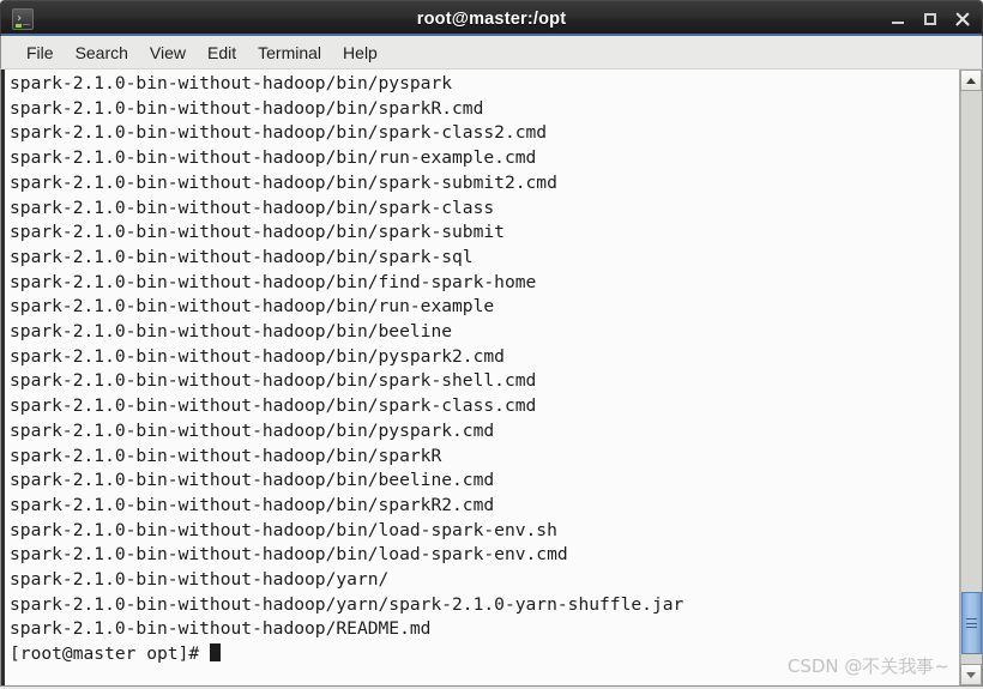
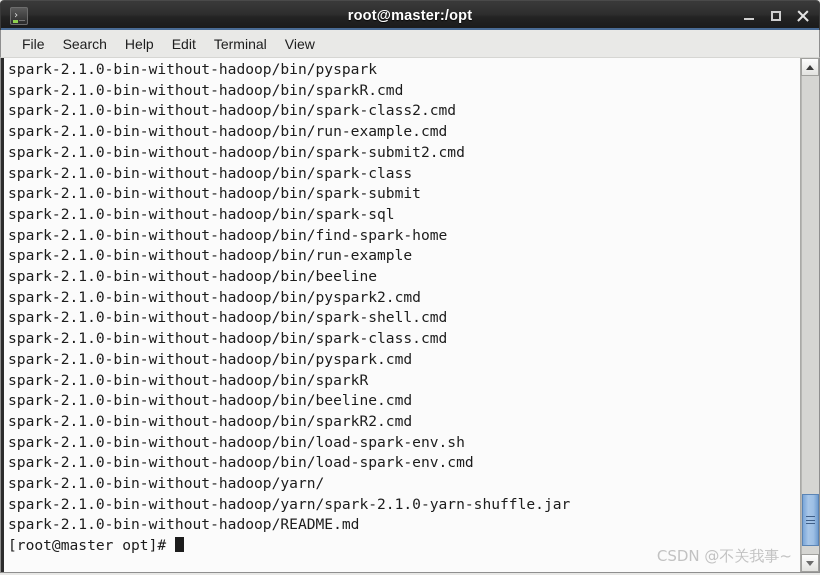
  ›_
  root@master:/opt
  File
  Search
- View
+ Help
  Edit
  Terminal
- Help
+ View
  spark-2.1.0-bin-without-hadoop/bin/pyspark
  spark-2.1.0-bin-without-hadoop/bin/sparkR.cmd
  spark-2.1.0-bin-without-hadoop/bin/spark-class2.cmd
  spark-2.1.0-bin-without-hadoop/bin/run-example.cmd
  spark-2.1.0-bin-without-hadoop/bin/spark-submit2.cmd
  spark-2.1.0-bin-without-hadoop/bin/spark-class
  spark-2.1.0-bin-without-hadoop/bin/spark-submit
  spark-2.1.0-bin-without-hadoop/bin/spark-sql
  spark-2.1.0-bin-without-hadoop/bin/find-spark-home
  spark-2.1.0-bin-without-hadoop/bin/run-example
  spark-2.1.0-bin-without-hadoop/bin/beeline
  spark-2.1.0-bin-without-hadoop/bin/pyspark2.cmd
  spark-2.1.0-bin-without-hadoop/bin/spark-shell.cmd
  spark-2.1.0-bin-without-hadoop/bin/spark-class.cmd
  spark-2.1.0-bin-without-hadoop/bin/pyspark.cmd
  spark-2.1.0-bin-without-hadoop/bin/sparkR
  spark-2.1.0-bin-without-hadoop/bin/beeline.cmd
  spark-2.1.0-bin-without-hadoop/bin/sparkR2.cmd
  spark-2.1.0-bin-without-hadoop/bin/load-spark-env.sh
  spark-2.1.0-bin-without-hadoop/bin/load-spark-env.cmd
  spark-2.1.0-bin-without-hadoop/yarn/
  spark-2.1.0-bin-without-hadoop/yarn/spark-2.1.0-yarn-shuffle.jar
  spark-2.1.0-bin-without-hadoop/README.md
  [root@master opt]#
  CSDN @不关我事~
